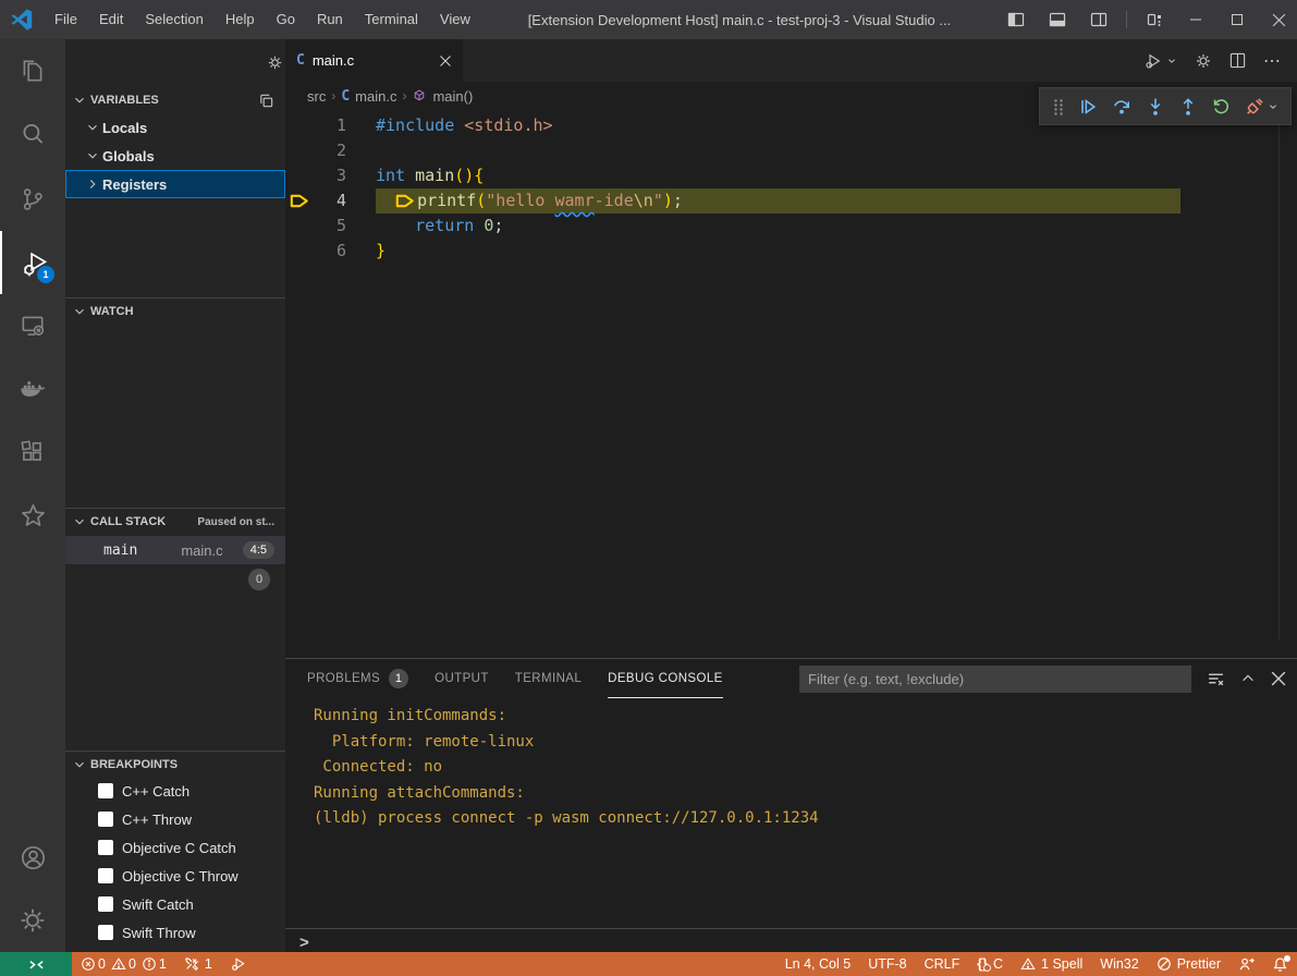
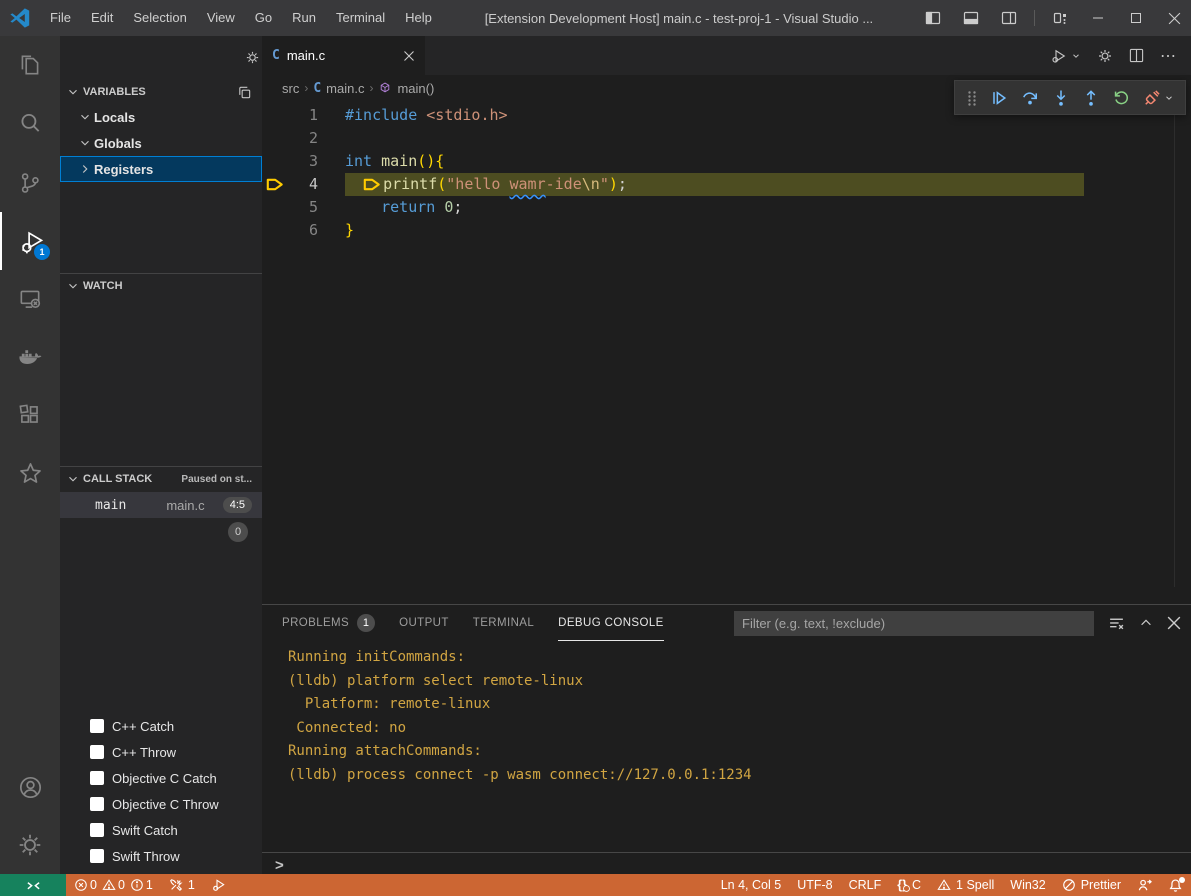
  File
  Edit
  Selection
- Help
+ View
  Go
  Run
  Terminal
- View
+ Help
- [Extension Development Host] main.c - test-proj-3 - Visual Studio ...
+ [Extension Development Host] main.c - test-proj-1 - Visual Studio ...
  1
  VARIABLES
  Locals
  Globals
  Registers
  WATCH
  CALL STACK
  Paused on st...
  main
  main.c
  4:5
  0
- BREAKPOINTS
  C++ Catch
  C++ Throw
  Objective C Catch
  Objective C Throw
  Swift Catch
  Swift Throw
  C
  main.c
  ⋯
  src
  ›
  C
  main.c
  ›
  main()
  1
  #include <stdio.h>
  2
  3
  int main(){
  4
  printf
  (
  "hello
  wamr
  -ide
  \n
  "
  )
  ;
  5
  return 0;
  6
  }
  PROBLEMS
  1
  OUTPUT
  TERMINAL
  DEBUG CONSOLE
  Filter (e.g. text, !exclude)
  Running initCommands:
+ (lldb) platform select remote-linux
  Platform: remote-linux
  Connected: no
  Running attachCommands:
  (lldb) process connect -p wasm connect://127.0.0.1:1234
  >
  0
  0
  1
  1
  Ln 4, Col 5
  UTF-8
  CRLF
  {​}
  C
  1 Spell
  Win32
  Prettier
